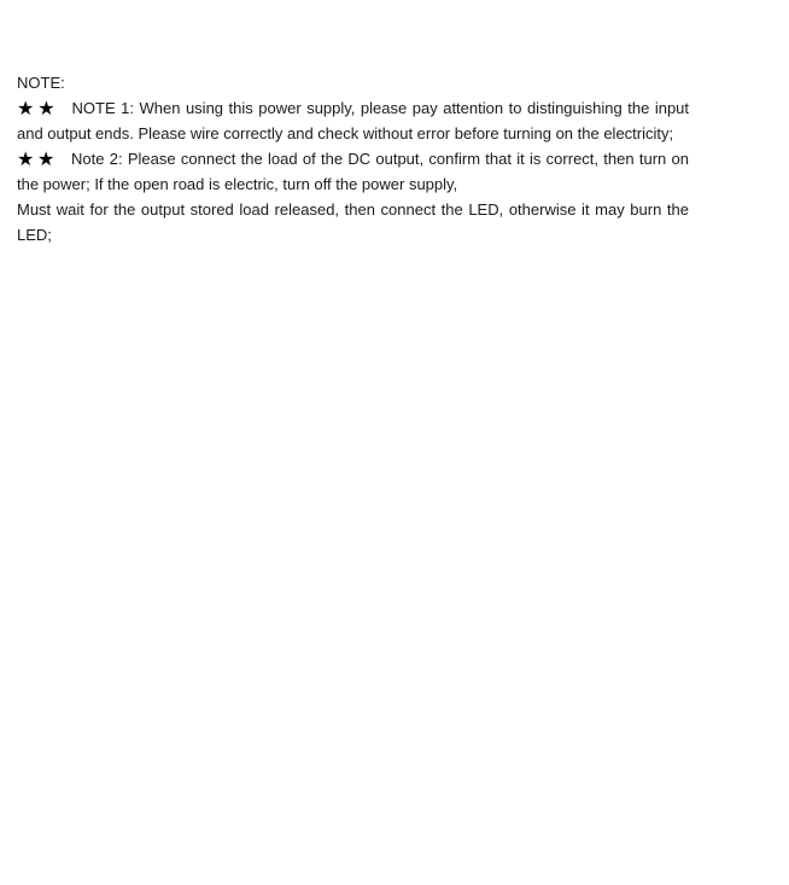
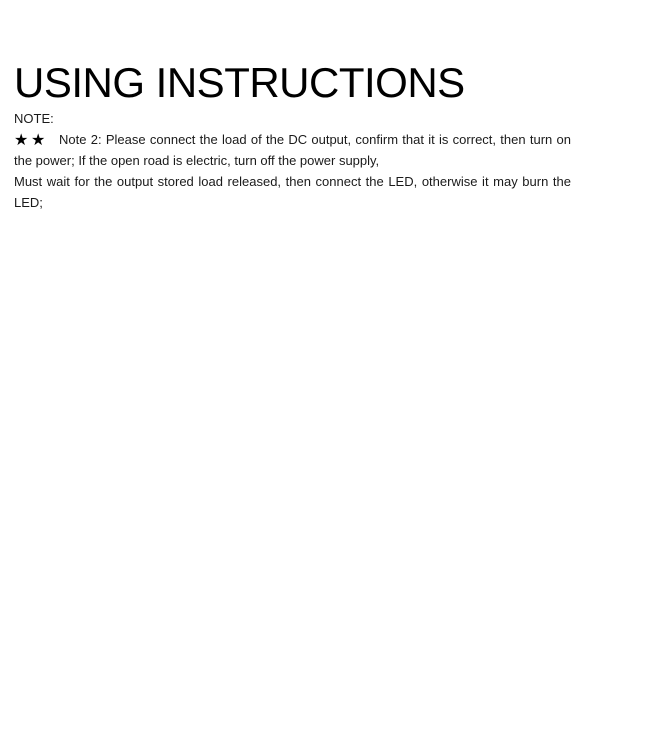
+ USING INSTRUCTIONS
  NOTE:
- ★★ NOTE 1: When using this power supply, please pay attention to distinguishing the input and output ends. Please wire correctly and check without error before turning on the electricity;
  ★★ Note 2: Please connect the load of the DC output, confirm that it is correct, then turn on the power; If the open road is electric, turn off the power supply,
  Must wait for the output stored load released, then connect the LED, otherwise it may burn the LED;
